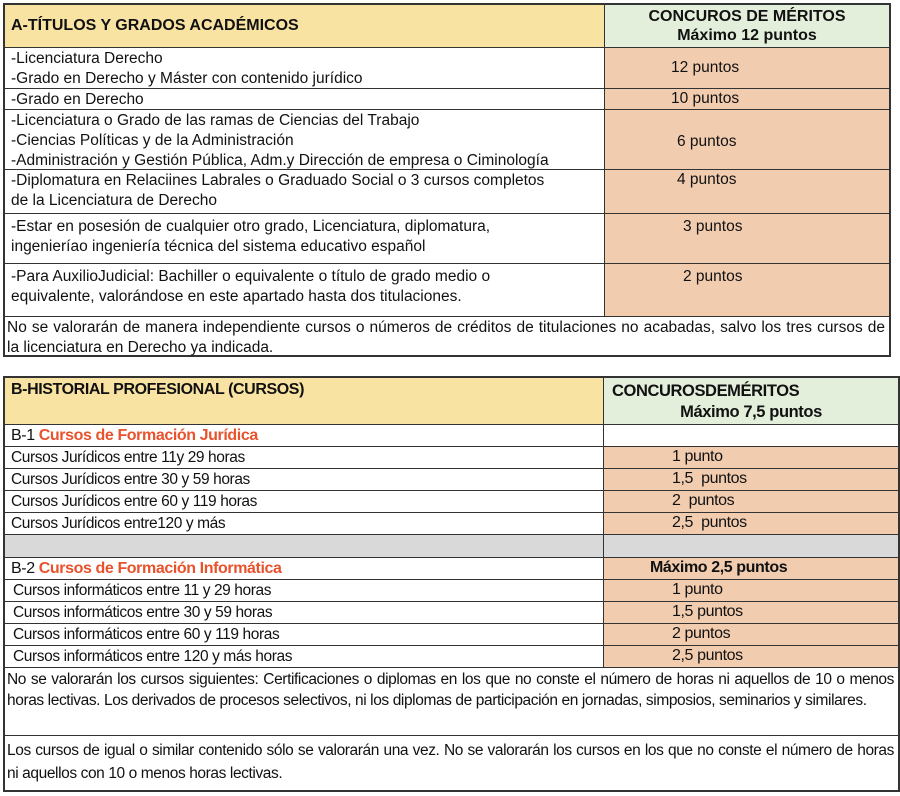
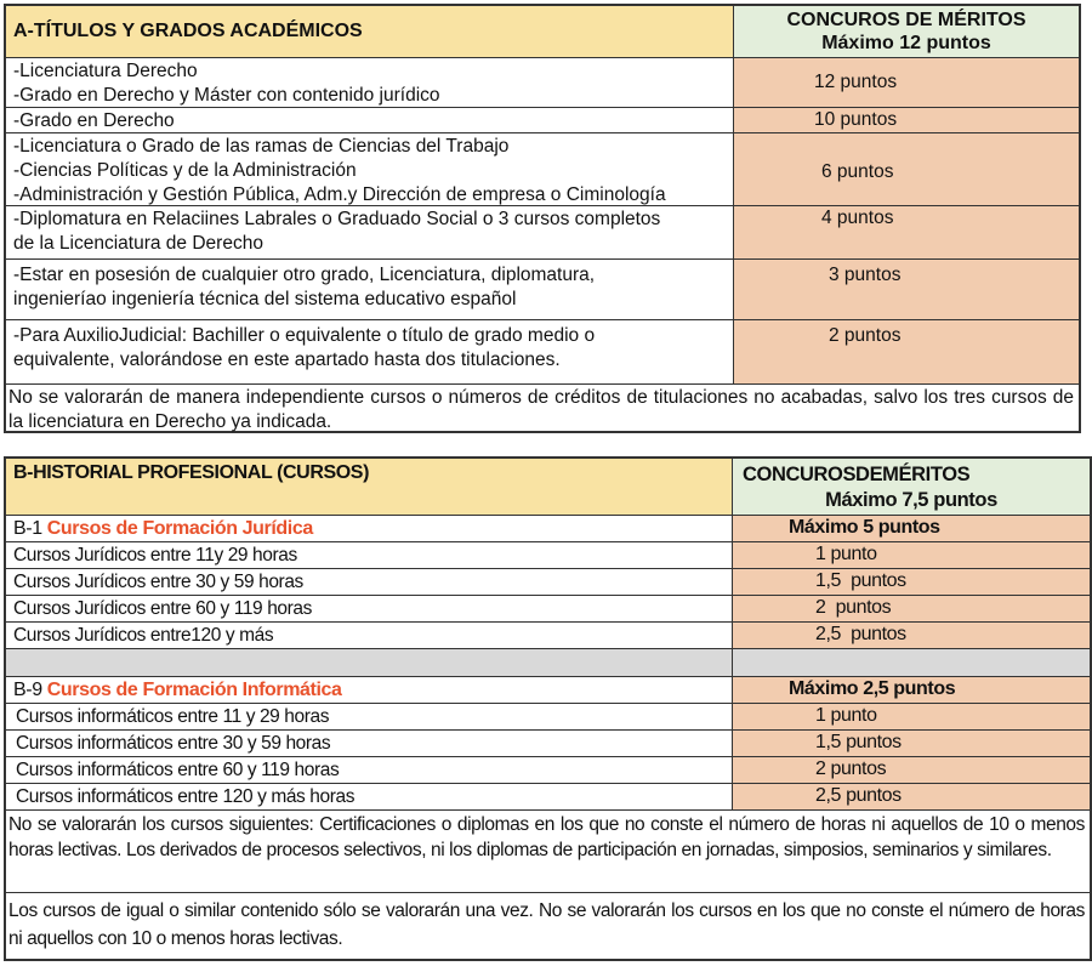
  A-TÍTULOS Y GRADOS ACADÉMICOS
  CONCUROS DE MÉRITOS
  Máximo 12 puntos
  -Licenciatura Derecho
  -Grado en Derecho y Máster con contenido jurídico
  12 puntos
  -Grado en Derecho
  10 puntos
  -Licenciatura o Grado de las ramas de Ciencias del Trabajo
  -Ciencias Políticas y de la Administración
  -Administración y Gestión Pública, Adm.y Dirección de empresa o Ciminología
  6 puntos
  -Diplomatura en Relaciines Labrales o Graduado Social o 3 cursos completos
  de la Licenciatura de Derecho
  4 puntos
  -Estar en posesión de cualquier otro grado, Licenciatura, diplomatura,
  ingenieríao ingeniería técnica del sistema educativo español
  3 puntos
  -Para AuxilioJudicial: Bachiller o equivalente o título de grado medio o
  equivalente, valorándose en este apartado hasta dos titulaciones.
  2 puntos
  No se valorarán de manera independiente cursos o números de créditos de titulaciones no acabadas, salvo los tres cursos de la licenciatura en Derecho ya indicada.
  B-HISTORIAL PROFESIONAL (CURSOS)
  CONCUROSDEMÉRITOS
  Máximo 7,5 puntos
  B-1 Cursos de Formación Jurídica
+ Máximo 5 puntos
  Cursos Jurídicos entre 11y 29 horas
  1 punto
  Cursos Jurídicos entre 30 y 59 horas
  1,5 puntos
  Cursos Jurídicos entre 60 y 119 horas
  2 puntos
  Cursos Jurídicos entre120 y más
  2,5 puntos
- B-2 Cursos de Formación Informática
+ B-9 Cursos de Formación Informática
  Máximo 2,5 puntos
  Cursos informáticos entre 11 y 29 horas
  1 punto
  Cursos informáticos entre 30 y 59 horas
  1,5 puntos
  Cursos informáticos entre 60 y 119 horas
  2 puntos
  Cursos informáticos entre 120 y más horas
  2,5 puntos
  No se valorarán los cursos siguientes: Certificaciones o diplomas en los que no conste el número de horas ni aquellos de 10 o menos horas lectivas. Los derivados de procesos selectivos, ni los diplomas de participación en jornadas, simposios, seminarios y similares.
  Los cursos de igual o similar contenido sólo se valorarán una vez. No se valorarán los cursos en los que no conste el número de horas ni aquellos con 10 o menos horas lectivas.
